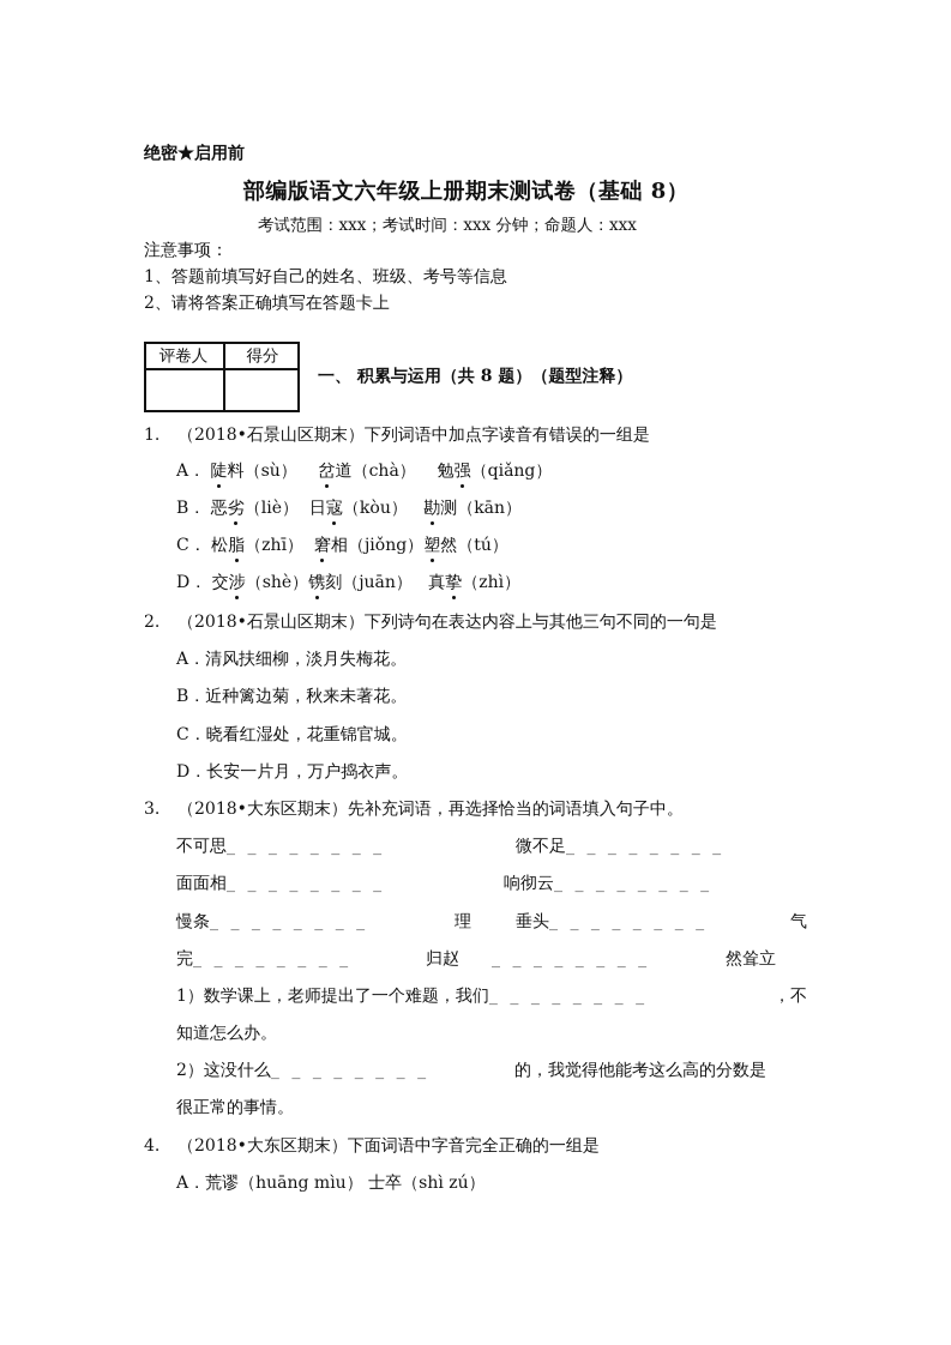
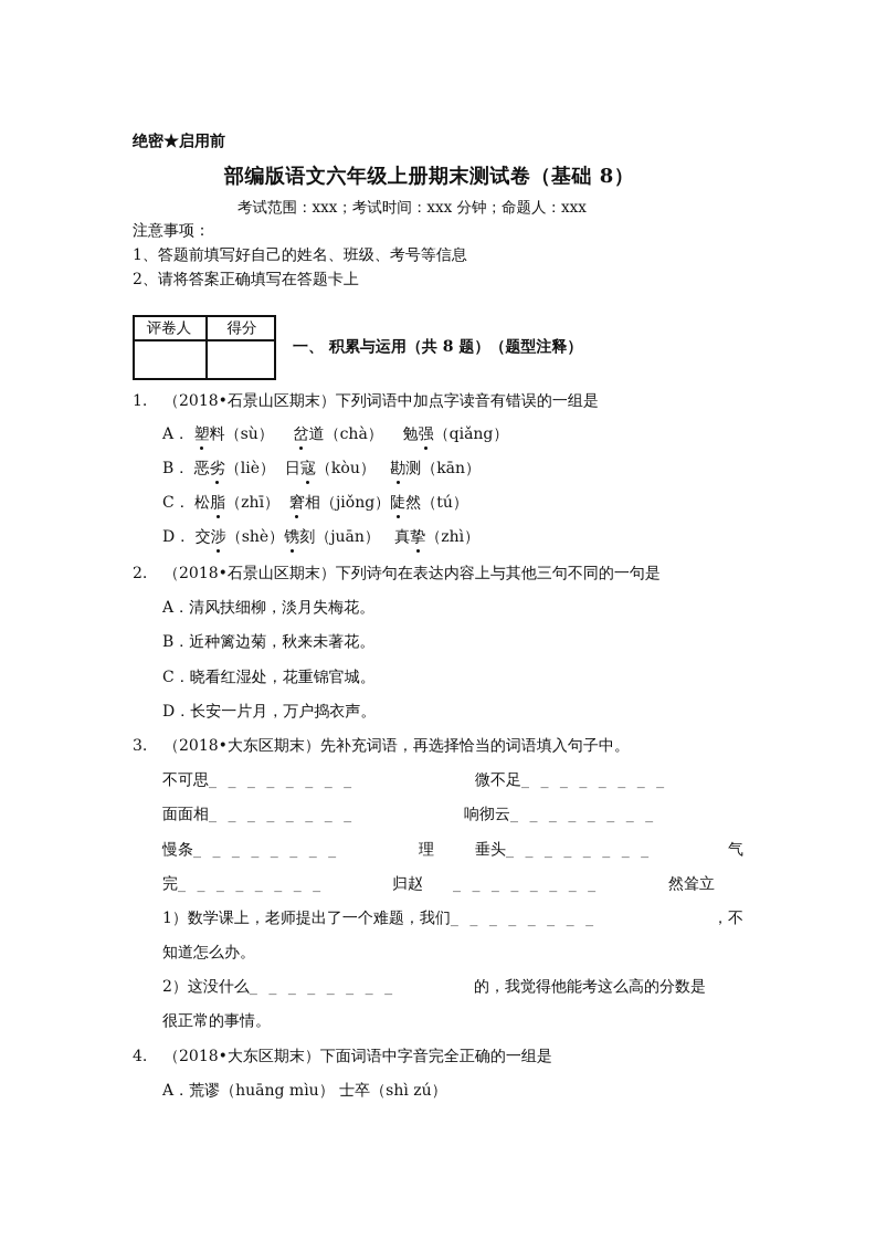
  绝密★启用前
  部编版语文六年级上册期末测试卷（基础 8）
  考试范围：xxx；考试时间：xxx 分钟；命题人：xxx
  注意事项：
  1、答题前填写好自己的姓名、班级、考号等信息
  2、请将答案正确填写在答题卡上
  评卷人
  得分
  一、 积累与运用（共 8 题）（题型注释）
  1. （2018•石景山区期末）下列词语中加点字读音有错误的一组是
- A． 陡料（sù） 岔道（chà） 勉强（qiǎng）
+ A． 塑料（sù） 岔道（chà） 勉强（qiǎng）
  B． 恶劣（liè） 日寇（kòu） 勘测（kān）
- C． 松脂（zhī） 窘相（jiǒng）塑然（tú）
+ C． 松脂（zhī） 窘相（jiǒng）陡然（tú）
  D． 交涉（shè）镌刻（juān） 真挚（zhì）
  2. （2018•石景山区期末）下列诗句在表达内容上与其他三句不同的一句是
  A．清风扶细柳，淡月失梅花。
  B．近种篱边菊，秋来未著花。
  C．晓看红湿处，花重锦官城。
  D．长安一片月，万户捣衣声。
  3. （2018•大东区期末）先补充词语，再选择恰当的词语填入句子中。
  不可思_ _ _ _ _ _ _ _
  微不足_ _ _ _ _ _ _ _
  面面相_ _ _ _ _ _ _ _
  响彻云_ _ _ _ _ _ _ _
  慢条_ _ _ _ _ _ _ _
  理
  垂头_ _ _ _ _ _ _ _
  气
  完_ _ _ _ _ _ _ _
  归赵
  _ _ _ _ _ _ _ _
  然耸立
  1）数学课上，老师提出了一个难题，我们_ _ _ _ _ _ _ _
  ，不
  知道怎么办。
  2）这没什么_ _ _ _ _ _ _ _
  的，我觉得他能考这么高的分数是
  很正常的事情。
  4. （2018•大东区期末）下面词语中字音完全正确的一组是
  A．荒谬（huāng mìu） 士卒（shì zú）
